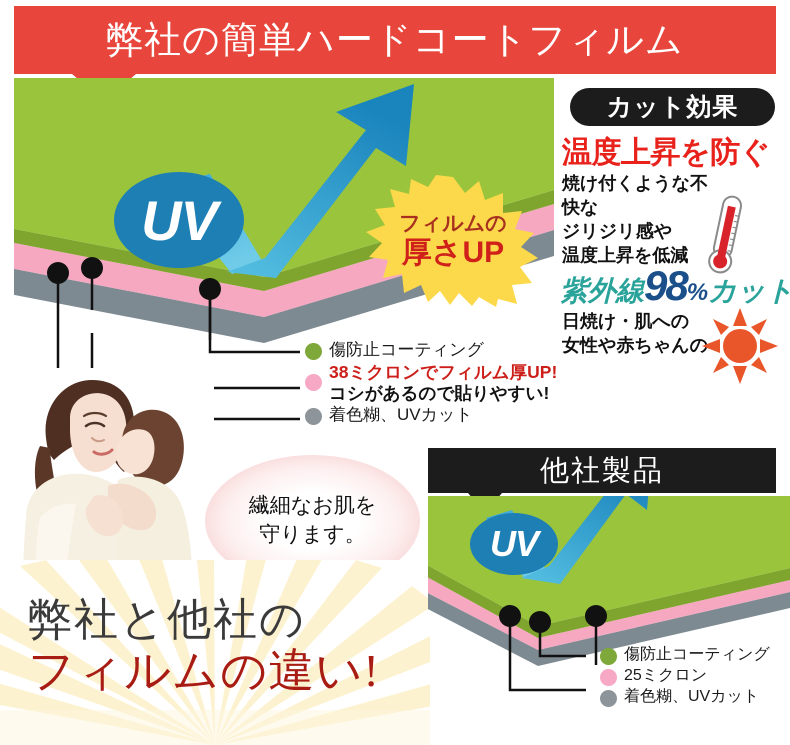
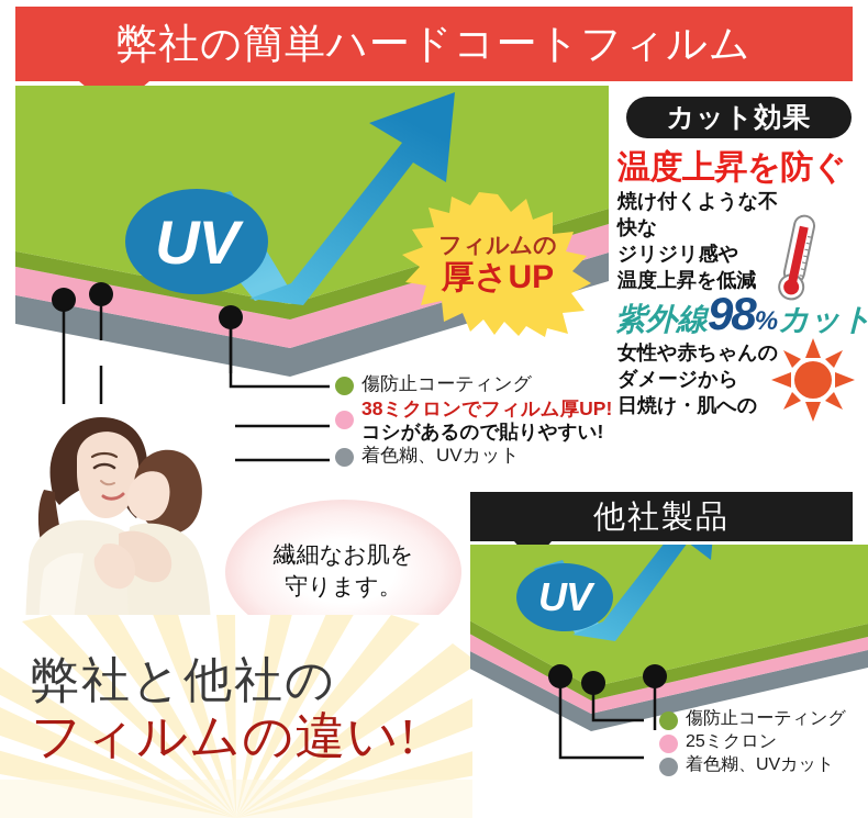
  弊社の簡単ハードコートフィルム
  UV
  傷防止コーティング
  38ミクロンでフィルム厚UP!
  コシがあるので貼りやすい!
  着色糊、UVカット
  フィルムの
  厚さUP
  カット効果
  温度上昇を防ぐ
  焼け付くような不快な
  ジリジリ感や
  温度上昇を低減
  紫外線
  98
  %
  カット
- 日焼け・肌への
+ 女性や赤ちゃんの
+ ダメージから
- 女性や赤ちゃんの
+ 日焼け・肌への
  繊細なお肌を
  守ります。
  弊社と他社の
  フィルムの違い!
  他社製品
  UV
  傷防止コーティング
  25ミクロン
  着色糊、UVカット
